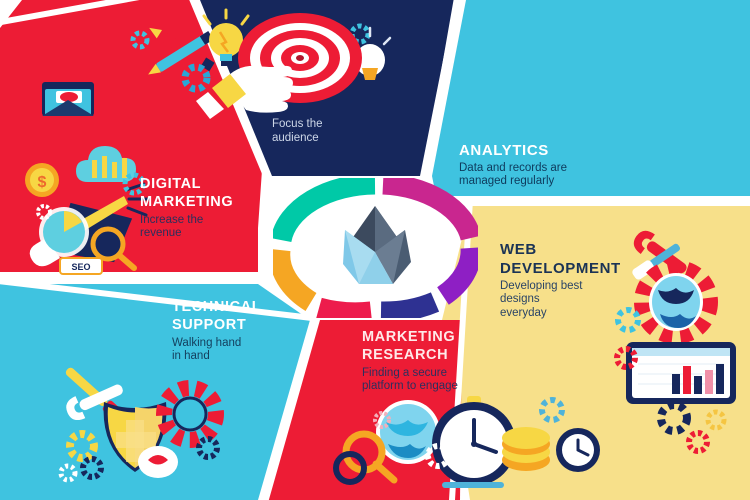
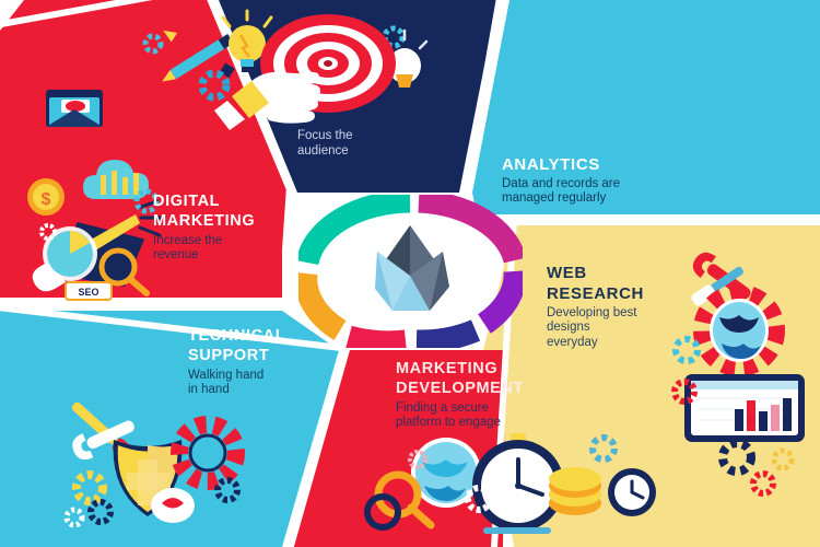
  $
  SEO
  Focus the
  audience
  ANALYTICS
  Data and records are
  managed regularly
  WEB
- DEVELOPMENT
+ RESEARCH
  Developing best
  designs
  everyday
  MARKETING
- RESEARCH
+ DEVELOPMENT
  Finding a secure
  platform to engage
  TECHNICAL
  SUPPORT
  Walking hand
  in hand
  DIGITAL
  MARKETING
  Increase the
  revenue
